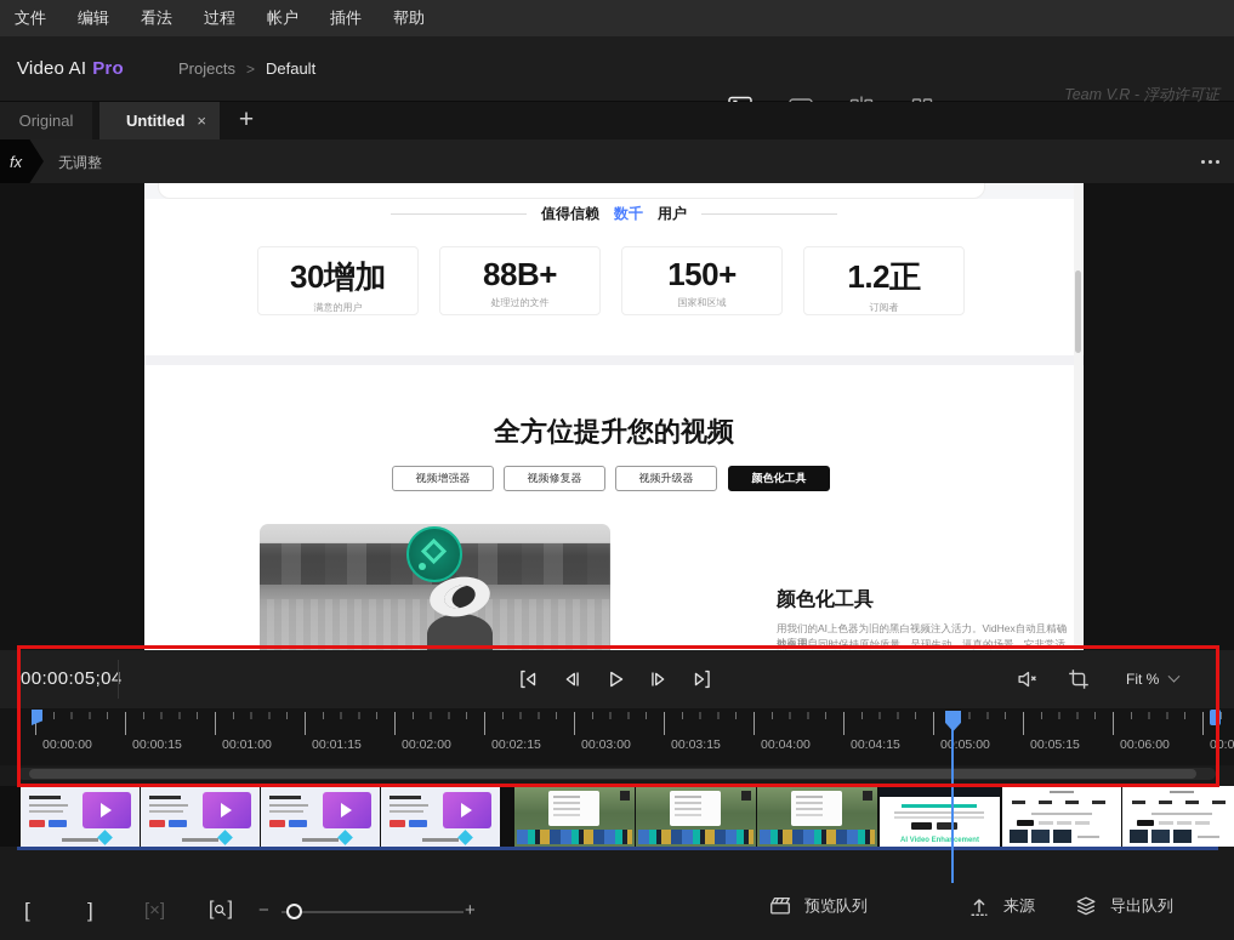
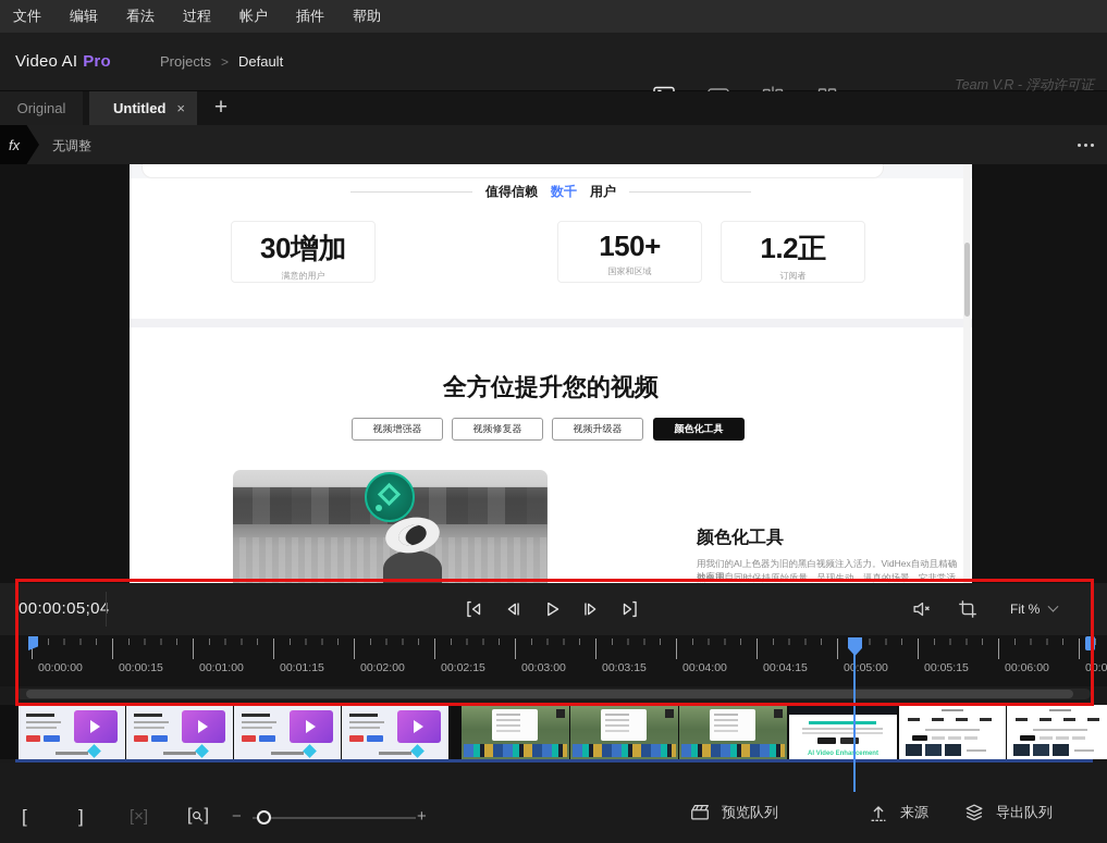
  文件
  编辑
  看法
  过程
  帐户
  插件
  帮助
  Video AI Pro
  Projects
  >
  Default
  Team V.R - 浮动许可证
  Original
  Untitled
  ×
  +
  fx
  无调整
  值得信赖
  数千
  用户
  30增加
  满意的用户
- 88B+
- 处理过的文件
  150+
  国家和区域
  1.2正
  订阅者
  全方位提升您的视频
  视频增强器
  视频修复器
  视频升级器
  颜色化工具
  颜色化工具
  用我们的AI上色器为旧的黑白视频注入活力。VidHex自动且精确地应用自
  然色调，同时保持原始质量，呈现生动、逼真的场景。它非常适
  00:00:05;0
  Fit %
  00:00:00
  00:00:15
  00:01:00
  00:01:15
  00:02:00
  00:02:15
  00:03:00
  00:03:15
  00:04:00
  00:04:15
  0:05:00
  00:05:15
  00:06:00
  [
  ]
  [×]
  [
  ]
  −
  +
  预览队列
  来源
  导出队列
